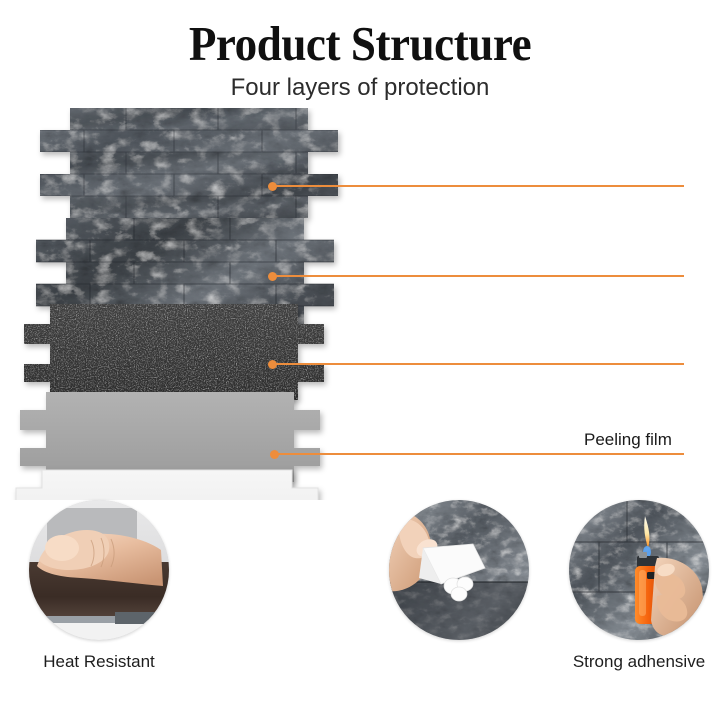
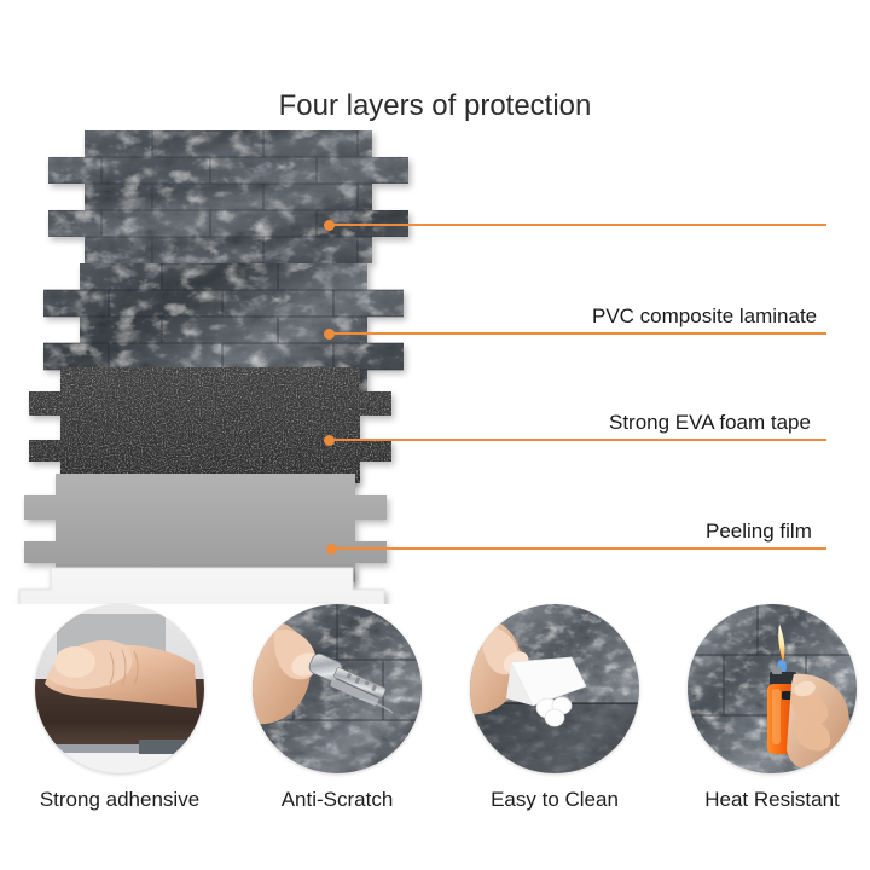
- Product Structure
  Four layers of protection
+ PVC composite laminate
+ Strong EVA foam tape
  Peeling film
- Heat Resistant
+ Strong adhensive
+ Anti-Scratch
+ Easy to Clean
- Strong adhensive
+ Heat Resistant
